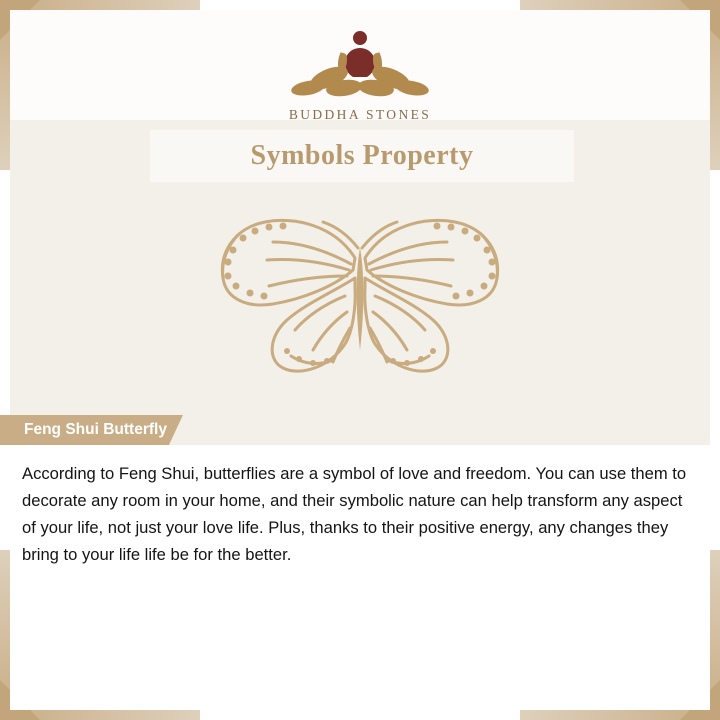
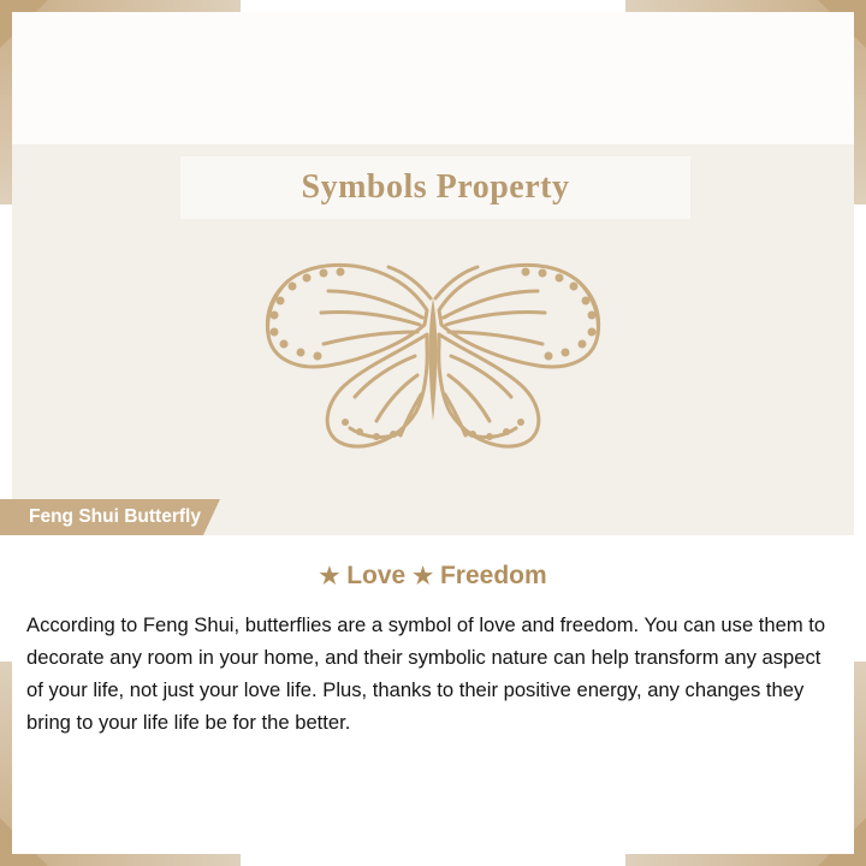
- BUDDHA STONES
  Symbols Property
  Feng Shui Butterfly
+ ★ Love ★ Freedom
  According to Feng Shui, butterflies are a symbol of love and freedom. You can use them to decorate any room in your home, and their symbolic nature can help transform any aspect of your life, not just your love life. Plus, thanks to their positive energy, any changes they bring to your life life be for the better.
